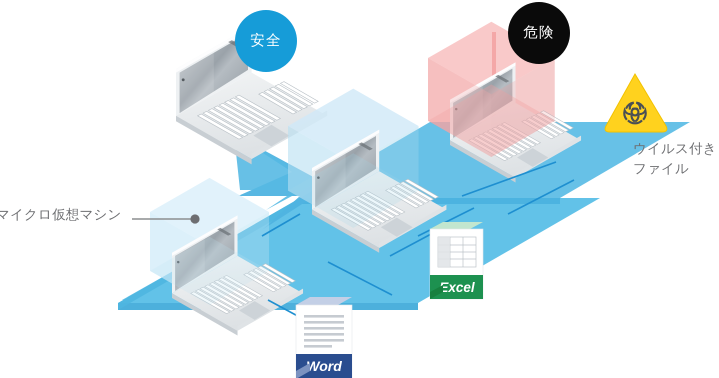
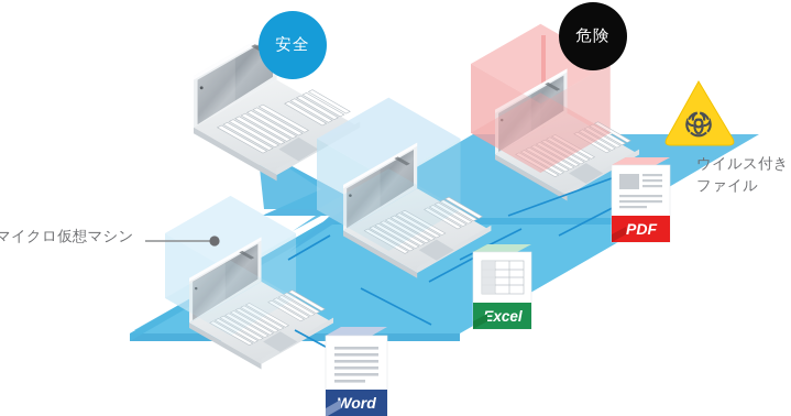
  Word
  Excel
+ PDF
  安全
  危険
  マイクロ仮想マシン
  ウイルス付き
  ファイル
